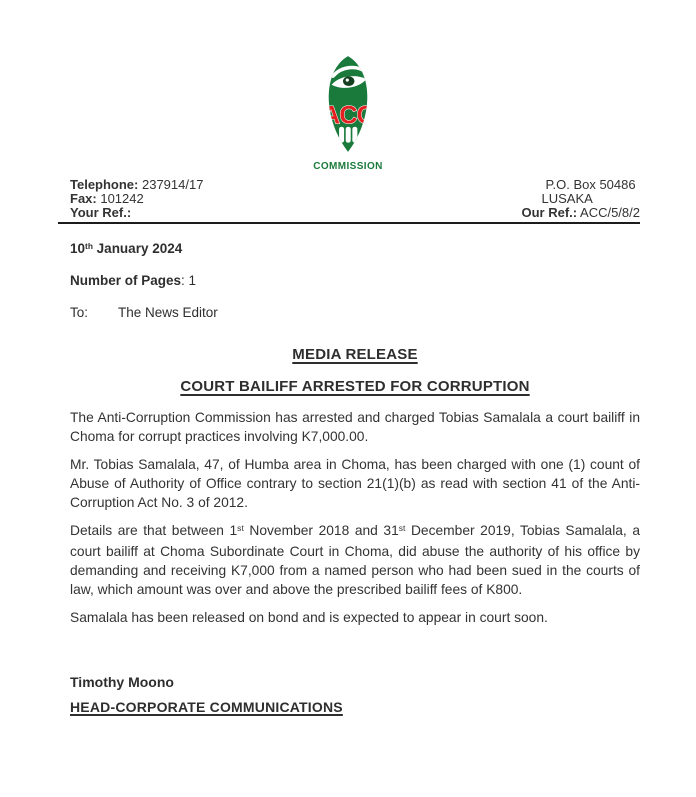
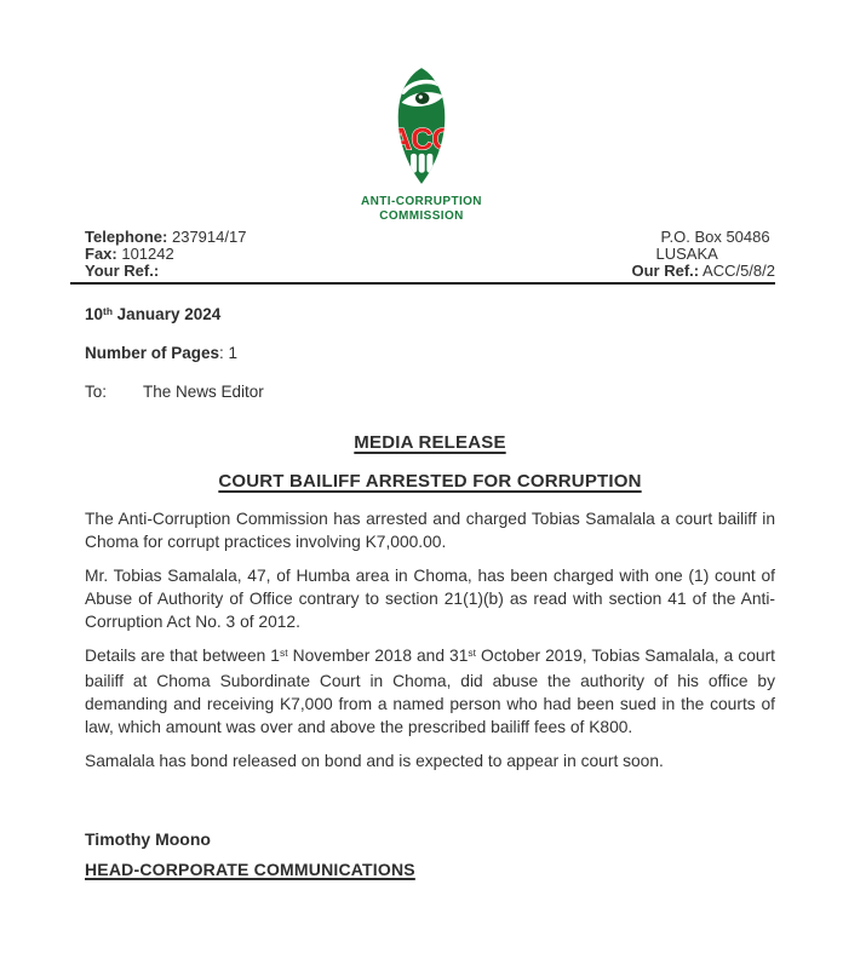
+ ANTI-CORRUPTION
  COMMISSION
  Telephone: 237914/17
  Fax: 101242
  Your Ref.:
  P.O. Box 50486
  LUSAKA
  Our Ref.: ACC/5/8/2
  10th January 2024
  Number of Pages: 1
  To: The News Editor
  MEDIA RELEASE
  COURT BAILIFF ARRESTED FOR CORRUPTION
  The Anti-Corruption Commission has arrested and charged Tobias Samalala a court bailiff in Choma for corrupt practices involving K7,000.00.
  Mr. Tobias Samalala, 47, of Humba area in Choma, has been charged with one (1) count of Abuse of Authority of Office contrary to section 21(1)(b) as read with section 41 of the Anti-Corruption Act No. 3 of 2012.
- Details are that between 1st November 2018 and 31st December 2019, Tobias Samalala, a court bailiff at Choma Subordinate Court in Choma, did abuse the authority of his office by demanding and receiving K7,000 from a named person who had been sued in the courts of law, which amount was over and above the prescribed bailiff fees of K800.
+ Details are that between 1st November 2018 and 31st October 2019, Tobias Samalala, a court bailiff at Choma Subordinate Court in Choma, did abuse the authority of his office by demanding and receiving K7,000 from a named person who had been sued in the courts of law, which amount was over and above the prescribed bailiff fees of K800.
- Samalala has been released on bond and is expected to appear in court soon.
+ Samalala has bond released on bond and is expected to appear in court soon.
  Timothy Moono
  HEAD-CORPORATE COMMUNICATIONS
